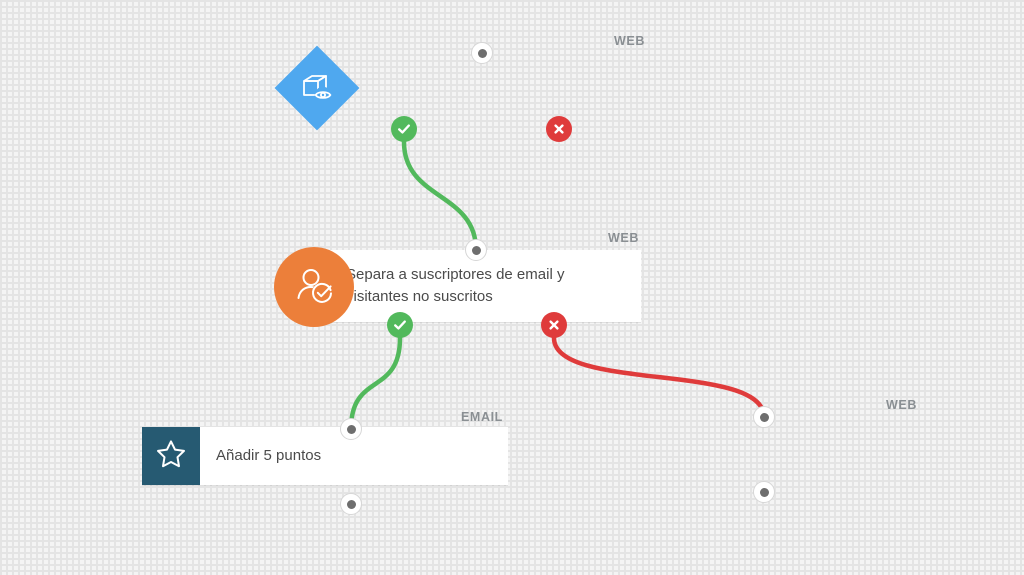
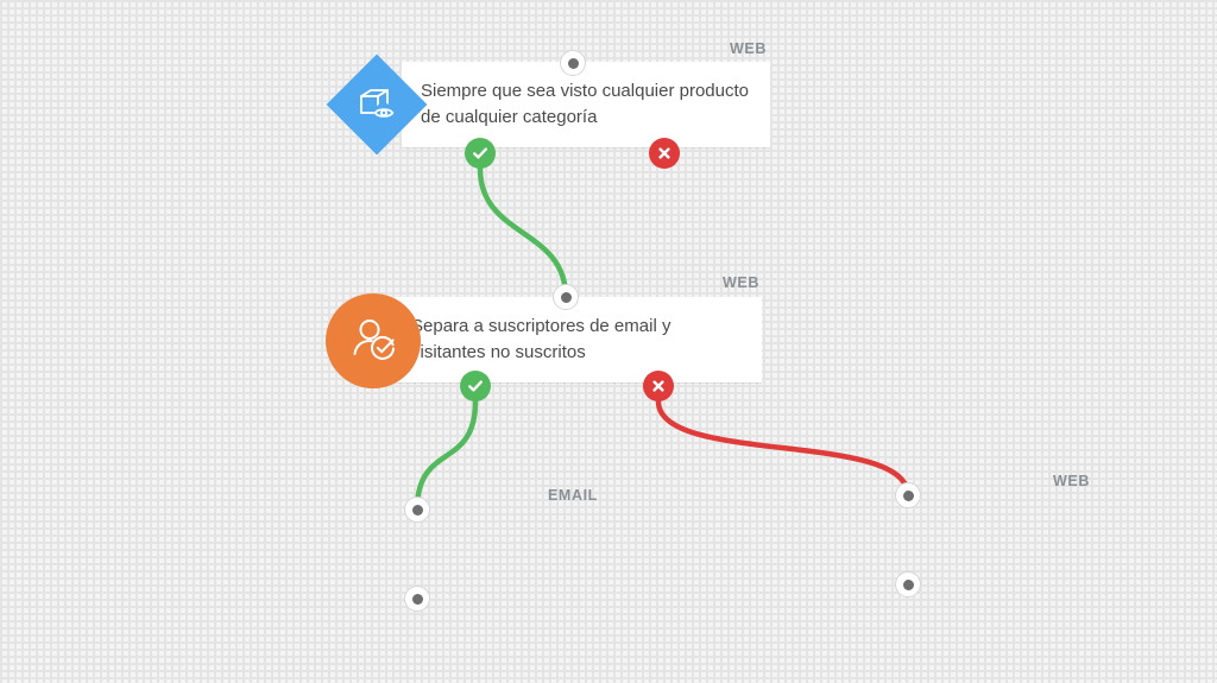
  WEB
  WEB
  EMAIL
  WEB
+ Siempre que sea visto cualquier producto de cualquier categoría
  epara a suscriptores de email y isitantes no suscritos
- Añadir 5 puntos
